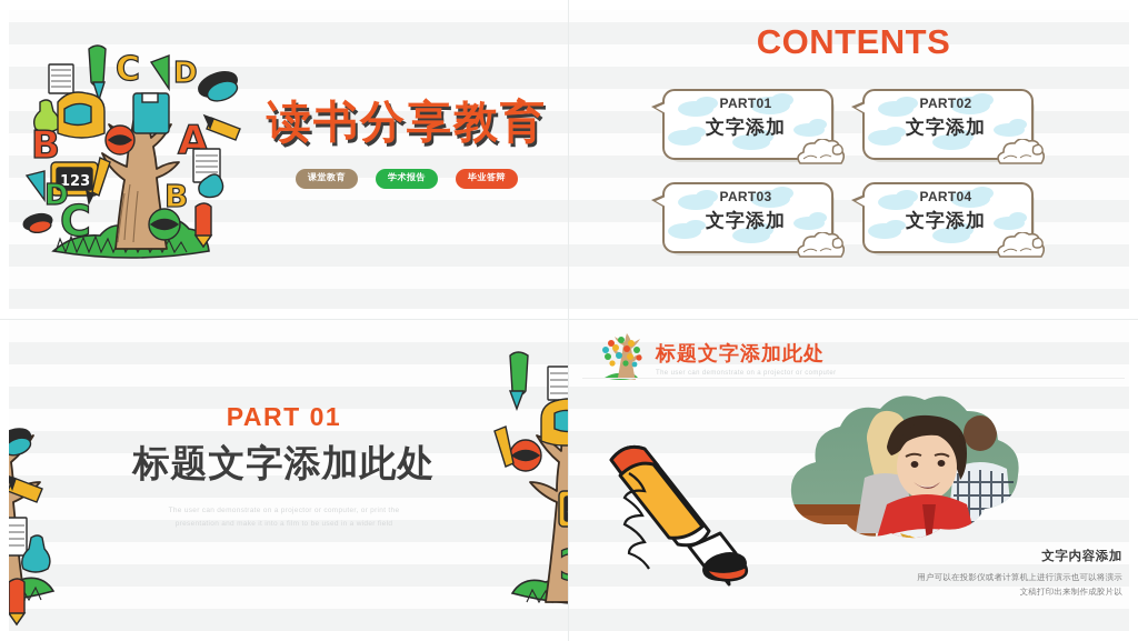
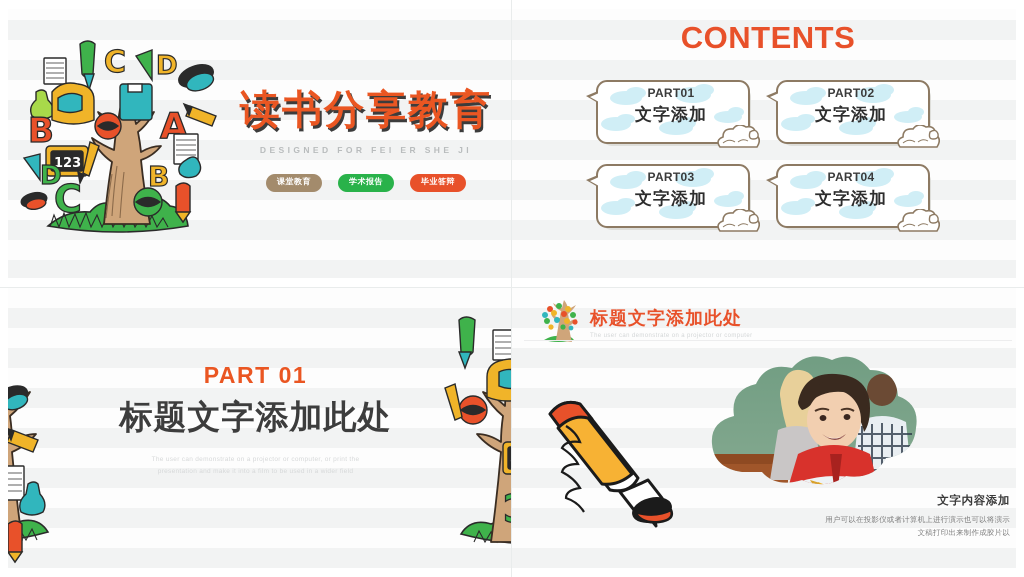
  C
  D
  B
  A
  123
  D
  C
  B
  读书分享教育
+ DESIGNED FOR FEI ER SHE JI
  课堂教育
  学术报告
  毕业答辩
  CONTENTS
  PART01
  文字添加
  PART02
  文字添加
  PART03
  文字添加
  PART04
  文字添加
  PART 01
  标题文字添加此处
  标题文字添加此处
  文字内容添加
  用户可以在投影仪或者计算机上进行演示也可以将演示
  文稿打印出来制作成胶片以
